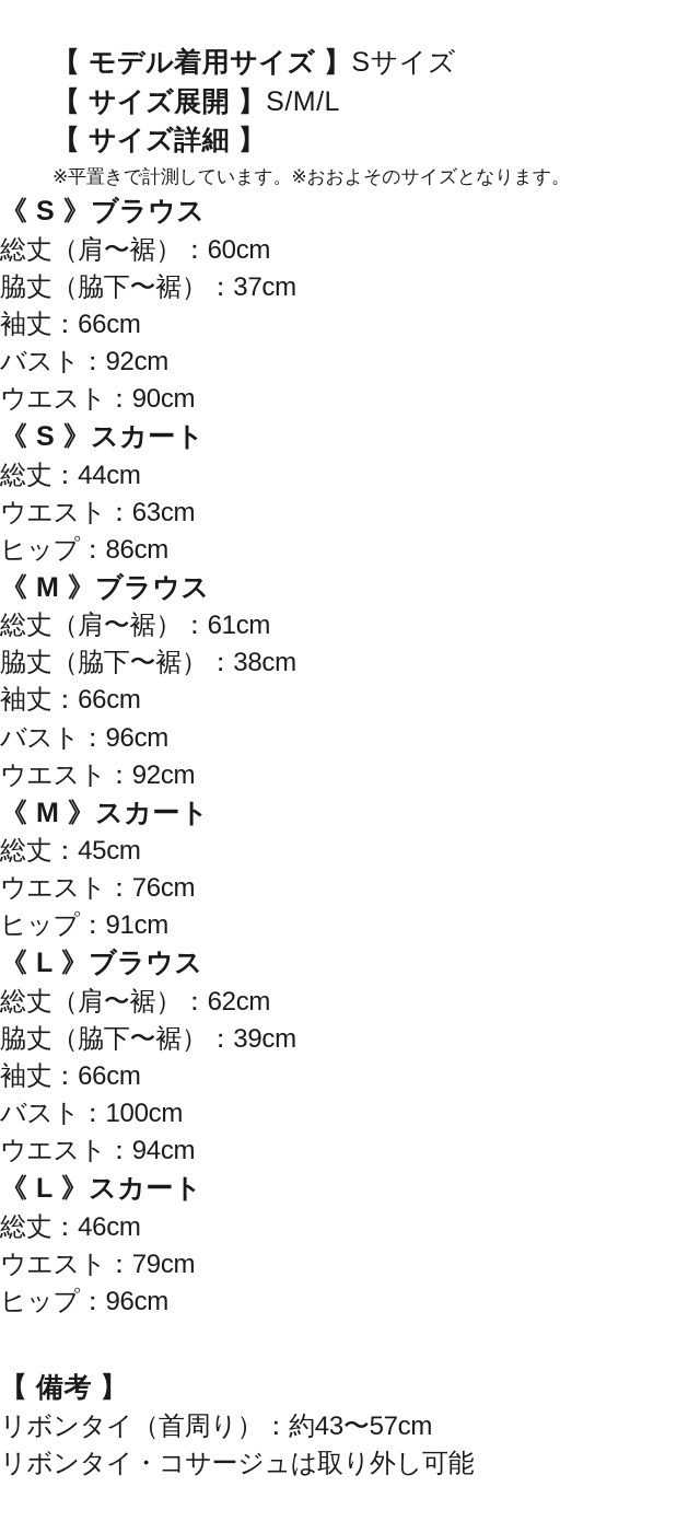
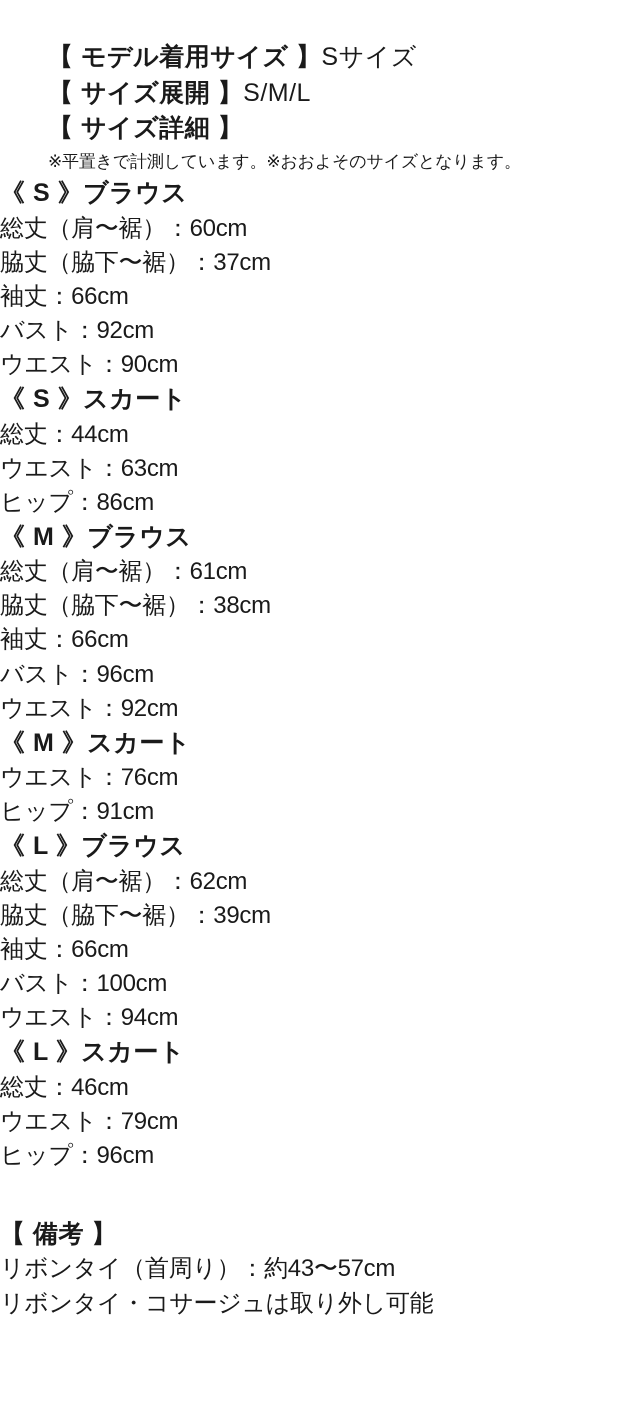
  【 モデル着用サイズ 】Sサイズ
  【 サイズ展開 】S/M/L
  【 サイズ詳細 】
  ※平置きで計測しています。※おおよそのサイズとなります。
  《 S 》ブラウス
  総丈（肩〜裾）：60cm
  脇丈（脇下〜裾）：37cm
  袖丈：66cm
  バスト：92cm
  ウエスト：90cm
  《 S 》スカート
  総丈：44cm
  ウエスト：63cm
  ヒップ：86cm
  《 M 》ブラウス
  総丈（肩〜裾）：61cm
  脇丈（脇下〜裾）：38cm
  袖丈：66cm
  バスト：96cm
  ウエスト：92cm
  《 M 》スカート
- 総丈：45cm
  ウエスト：76cm
  ヒップ：91cm
  《 L 》ブラウス
  総丈（肩〜裾）：62cm
  脇丈（脇下〜裾）：39cm
  袖丈：66cm
  バスト：100cm
  ウエスト：94cm
  《 L 》スカート
  総丈：46cm
  ウエスト：79cm
  ヒップ：96cm
  【 備考 】
  リボンタイ（首周り）：約43〜57cm
  リボンタイ・コサージュは取り外し可能
